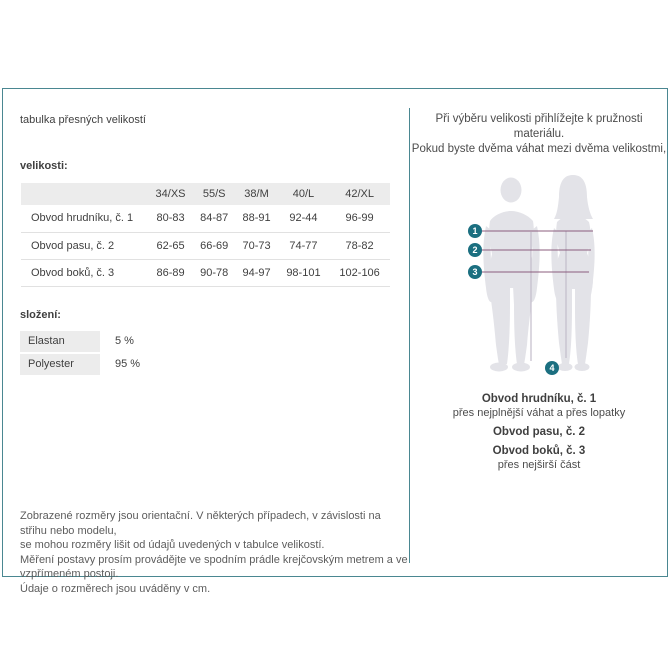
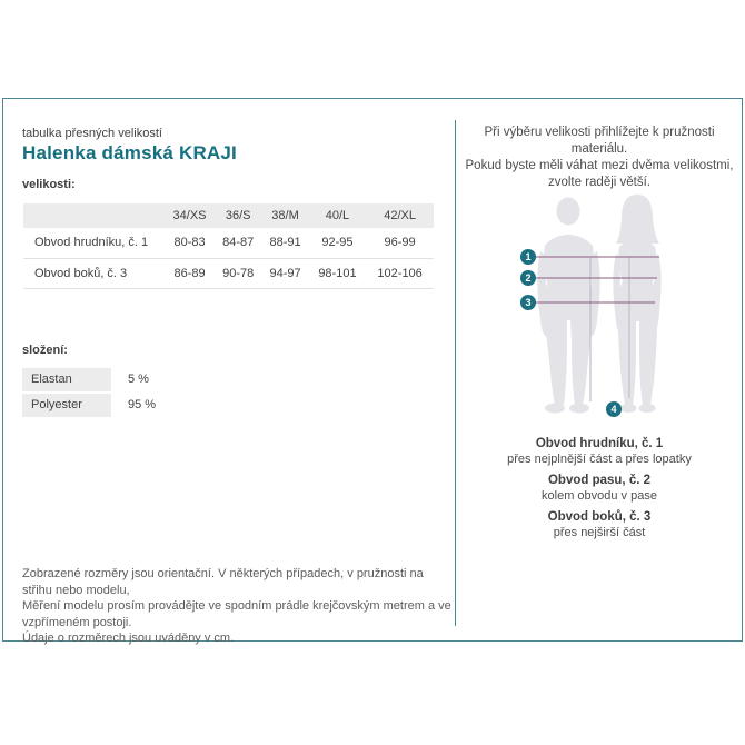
  tabulka přesných velikostí
+ Halenka dámská KRAJI
  velikosti:
- 	34/XS	55/S	38/M	40/L	42/XL
+ 	34/XS	36/S	38/M	40/L	42/XL
- Obvod hrudníku, č. 1	80-83	84-87	88-91	92-44	96-99
+ Obvod hrudníku, č. 1	80-83	84-87	88-91	92-95	96-99
- Obvod pasu, č. 2	62-65	66-69	70-73	74-77	78-82
  Obvod boků, č. 3	86-89	90-78	94-97	98-101	102-106
  složení:
  Elastan
  5 %
  Polyester
  95 %
- Zobrazené rozměry jsou orientační. V některých případech, v závislosti na střihu nebo modelu,
+ Zobrazené rozměry jsou orientační. V některých případech, v pružnosti na střihu nebo modelu,
- se mohou rozměry lišit od údajů uvedených v tabulce velikostí.
- Měření postavy prosím provádějte ve spodním prádle krejčovským metrem a ve vzpřímeném postoji.
+ Měření modelu prosím provádějte ve spodním prádle krejčovským metrem a ve vzpřímeném postoji.
  Údaje o rozměrech jsou uváděny v cm.
  Při výběru velikosti přihlížejte k pružnosti materiálu.
- Pokud byste dvěma váhat mezi dvěma velikostmi,
+ Pokud byste měli váhat mezi dvěma velikostmi,
+ zvolte raději větší.
  1
  2
  3
  4
  Obvod hrudníku, č. 1
- přes nejplnější váhat a přes lopatky
+ přes nejplnější část a přes lopatky
  Obvod pasu, č. 2
+ kolem obvodu v pase
  Obvod boků, č. 3
  přes nejširší část
